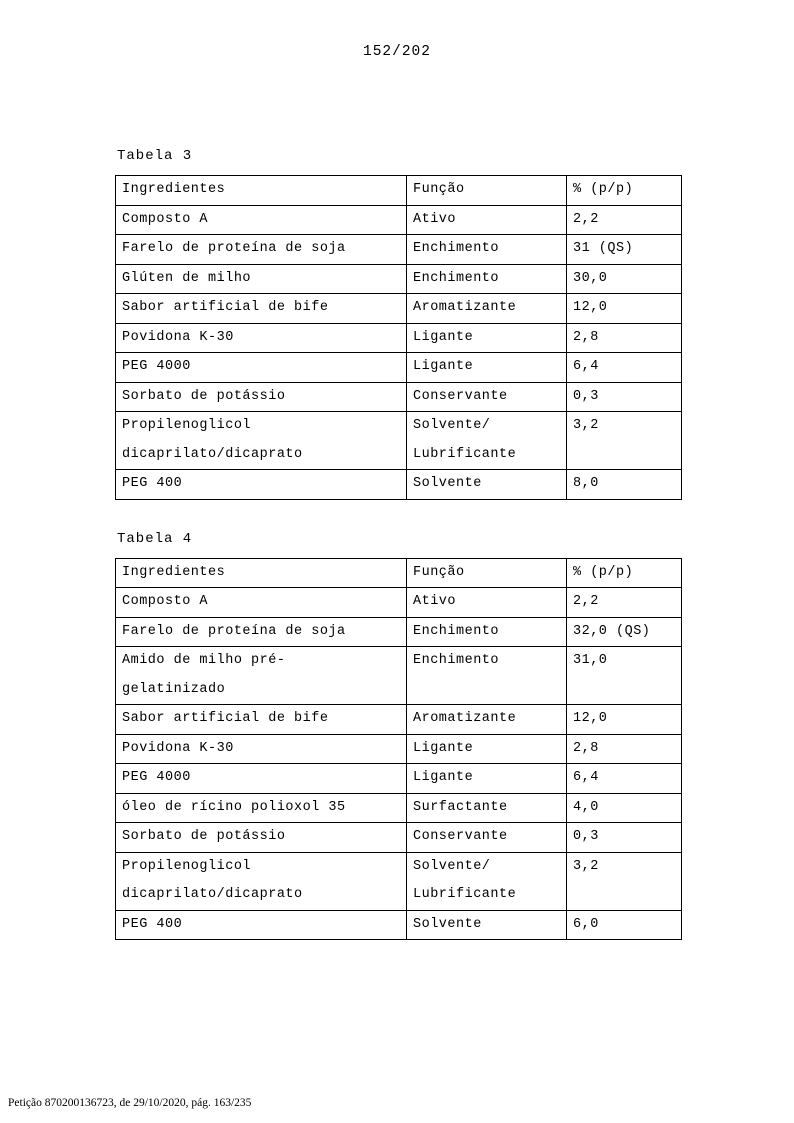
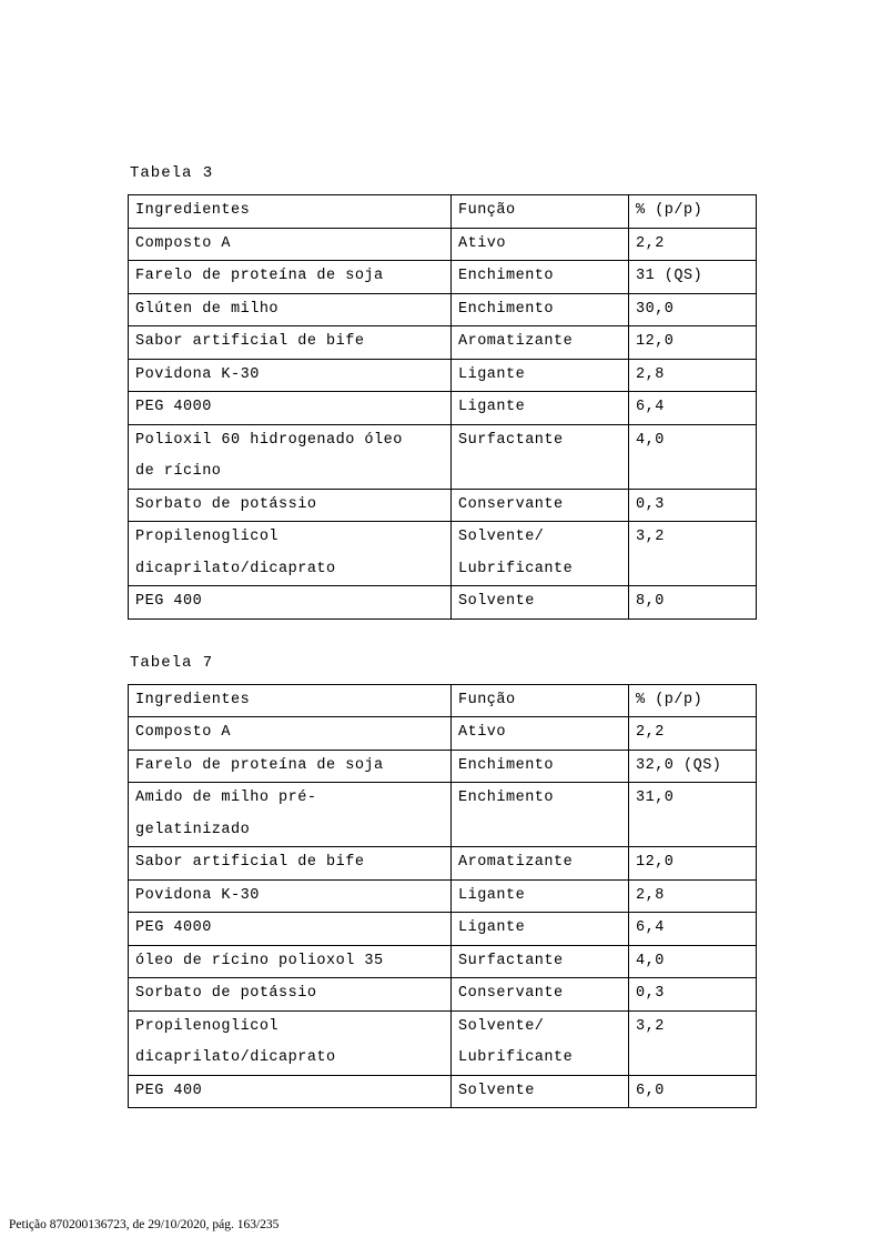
- 152/202
  Tabela 3
  Ingredientes	Função	% (p/p)
  Composto A	Ativo	2,2
  Farelo de proteína de soja	Enchimento	31 (QS)
  Glúten de milho	Enchimento	30,0
  Sabor artificial de bife	Aromatizante	12,0
  Povidona K-30	Ligante	2,8
  PEG 4000	Ligante	6,4
+ Polioxil 60 hidrogenado óleo de rícino	Surfactante	4,0
  Sorbato de potássio	Conservante	0,3
  Propilenoglicol dicaprilato/dicaprato	Solvente/ Lubrificante	3,2
  PEG 400	Solvente	8,0
- Tabela 4
+ Tabela 7
  Ingredientes	Função	% (p/p)
  Composto A	Ativo	2,2
  Farelo de proteína de soja	Enchimento	32,0 (QS)
  Amido de milho pré- gelatinizado	Enchimento	31,0
  Sabor artificial de bife	Aromatizante	12,0
  Povidona K-30	Ligante	2,8
  PEG 4000	Ligante	6,4
  óleo de rícino polioxol 35	Surfactante	4,0
  Sorbato de potássio	Conservante	0,3
  Propilenoglicol dicaprilato/dicaprato	Solvente/ Lubrificante	3,2
  PEG 400	Solvente	6,0
  Petição 870200136723, de 29/10/2020, pág. 163/235
